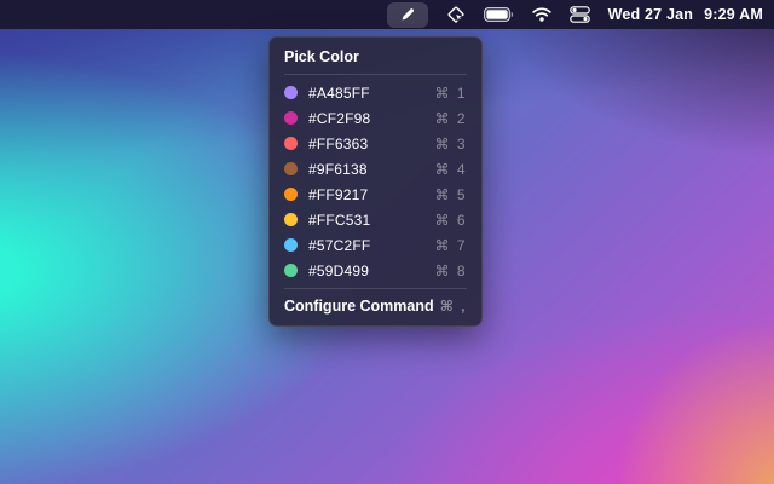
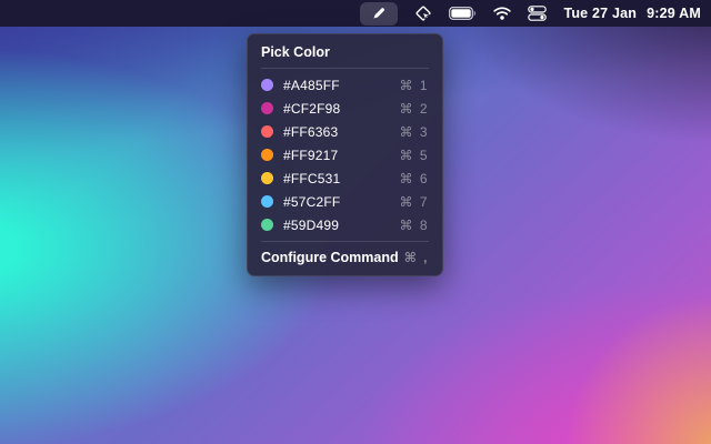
- Wed 27 Jan
+ Tue 27 Jan
  9:29 AM
  Pick Color
  #A485FF
  ⌘ 1
  #CF2F98
  ⌘ 2
  #FF6363
  ⌘ 3
- #9F6138
- ⌘ 4
  #FF9217
  ⌘ 5
  #FFC531
  ⌘ 6
  #57C2FF
  ⌘ 7
  #59D499
  ⌘ 8
  Configure Command
  ⌘ ,
